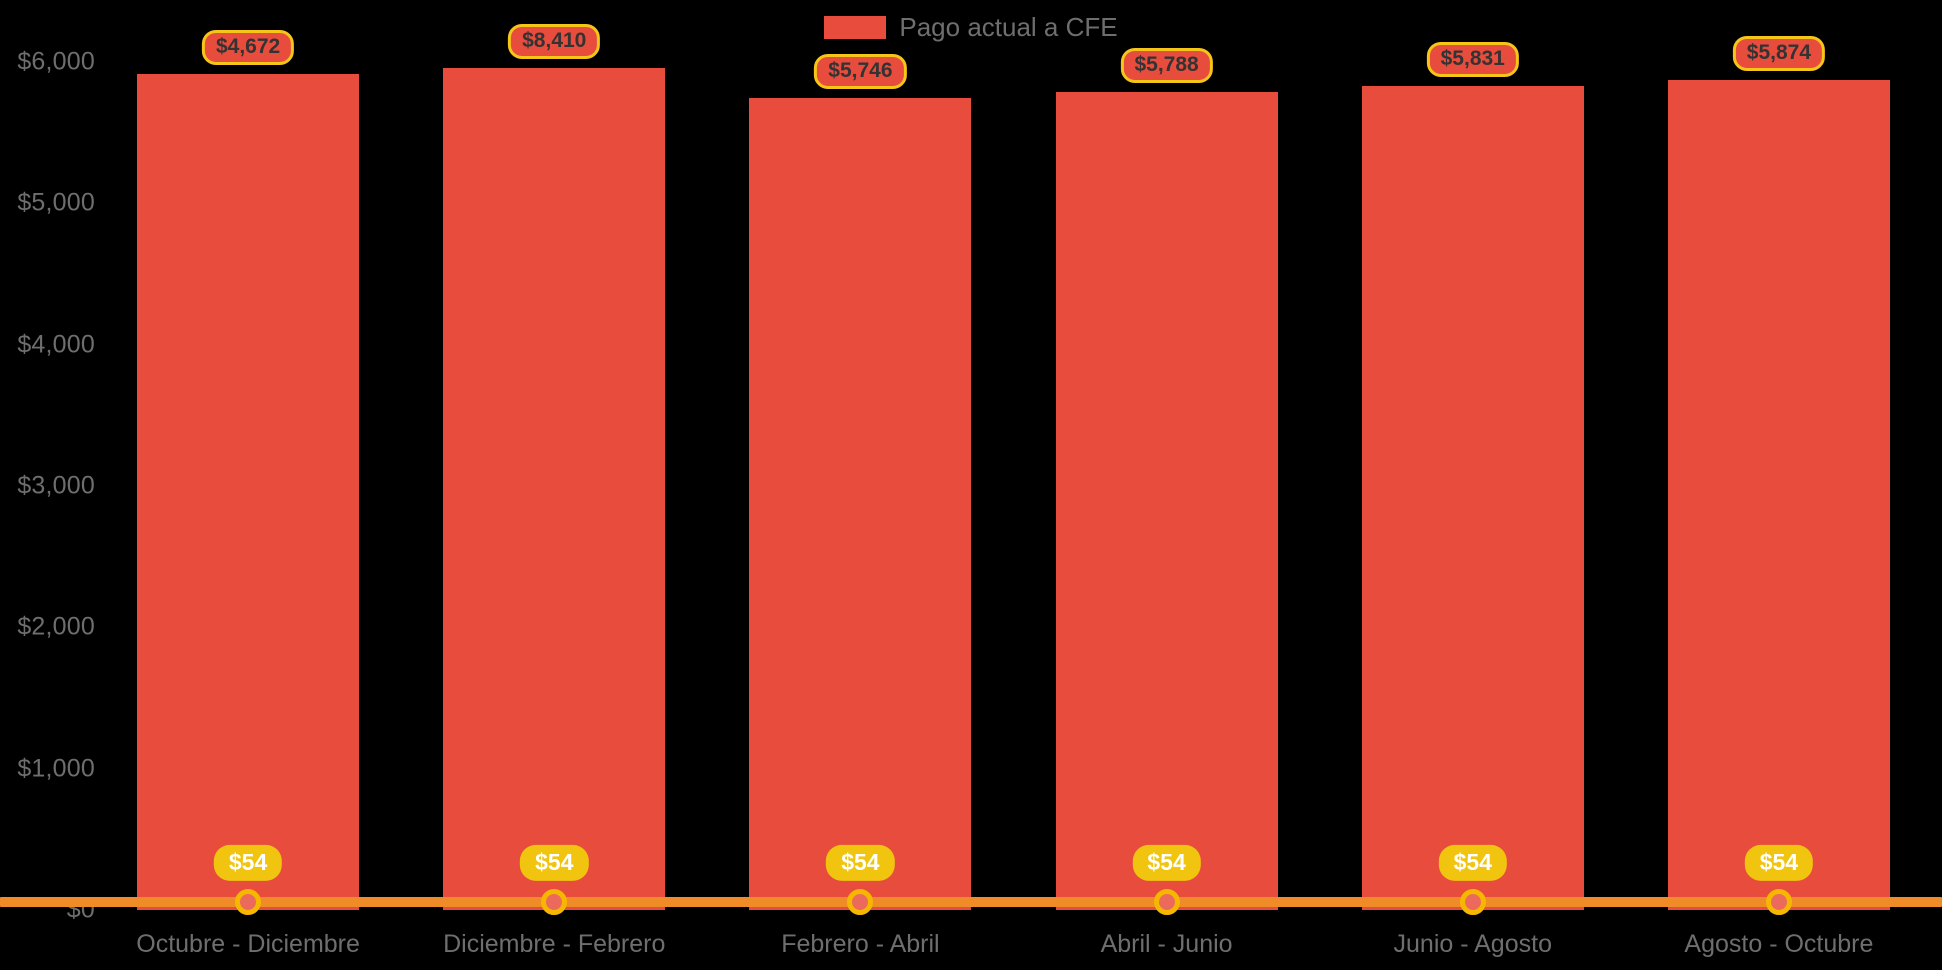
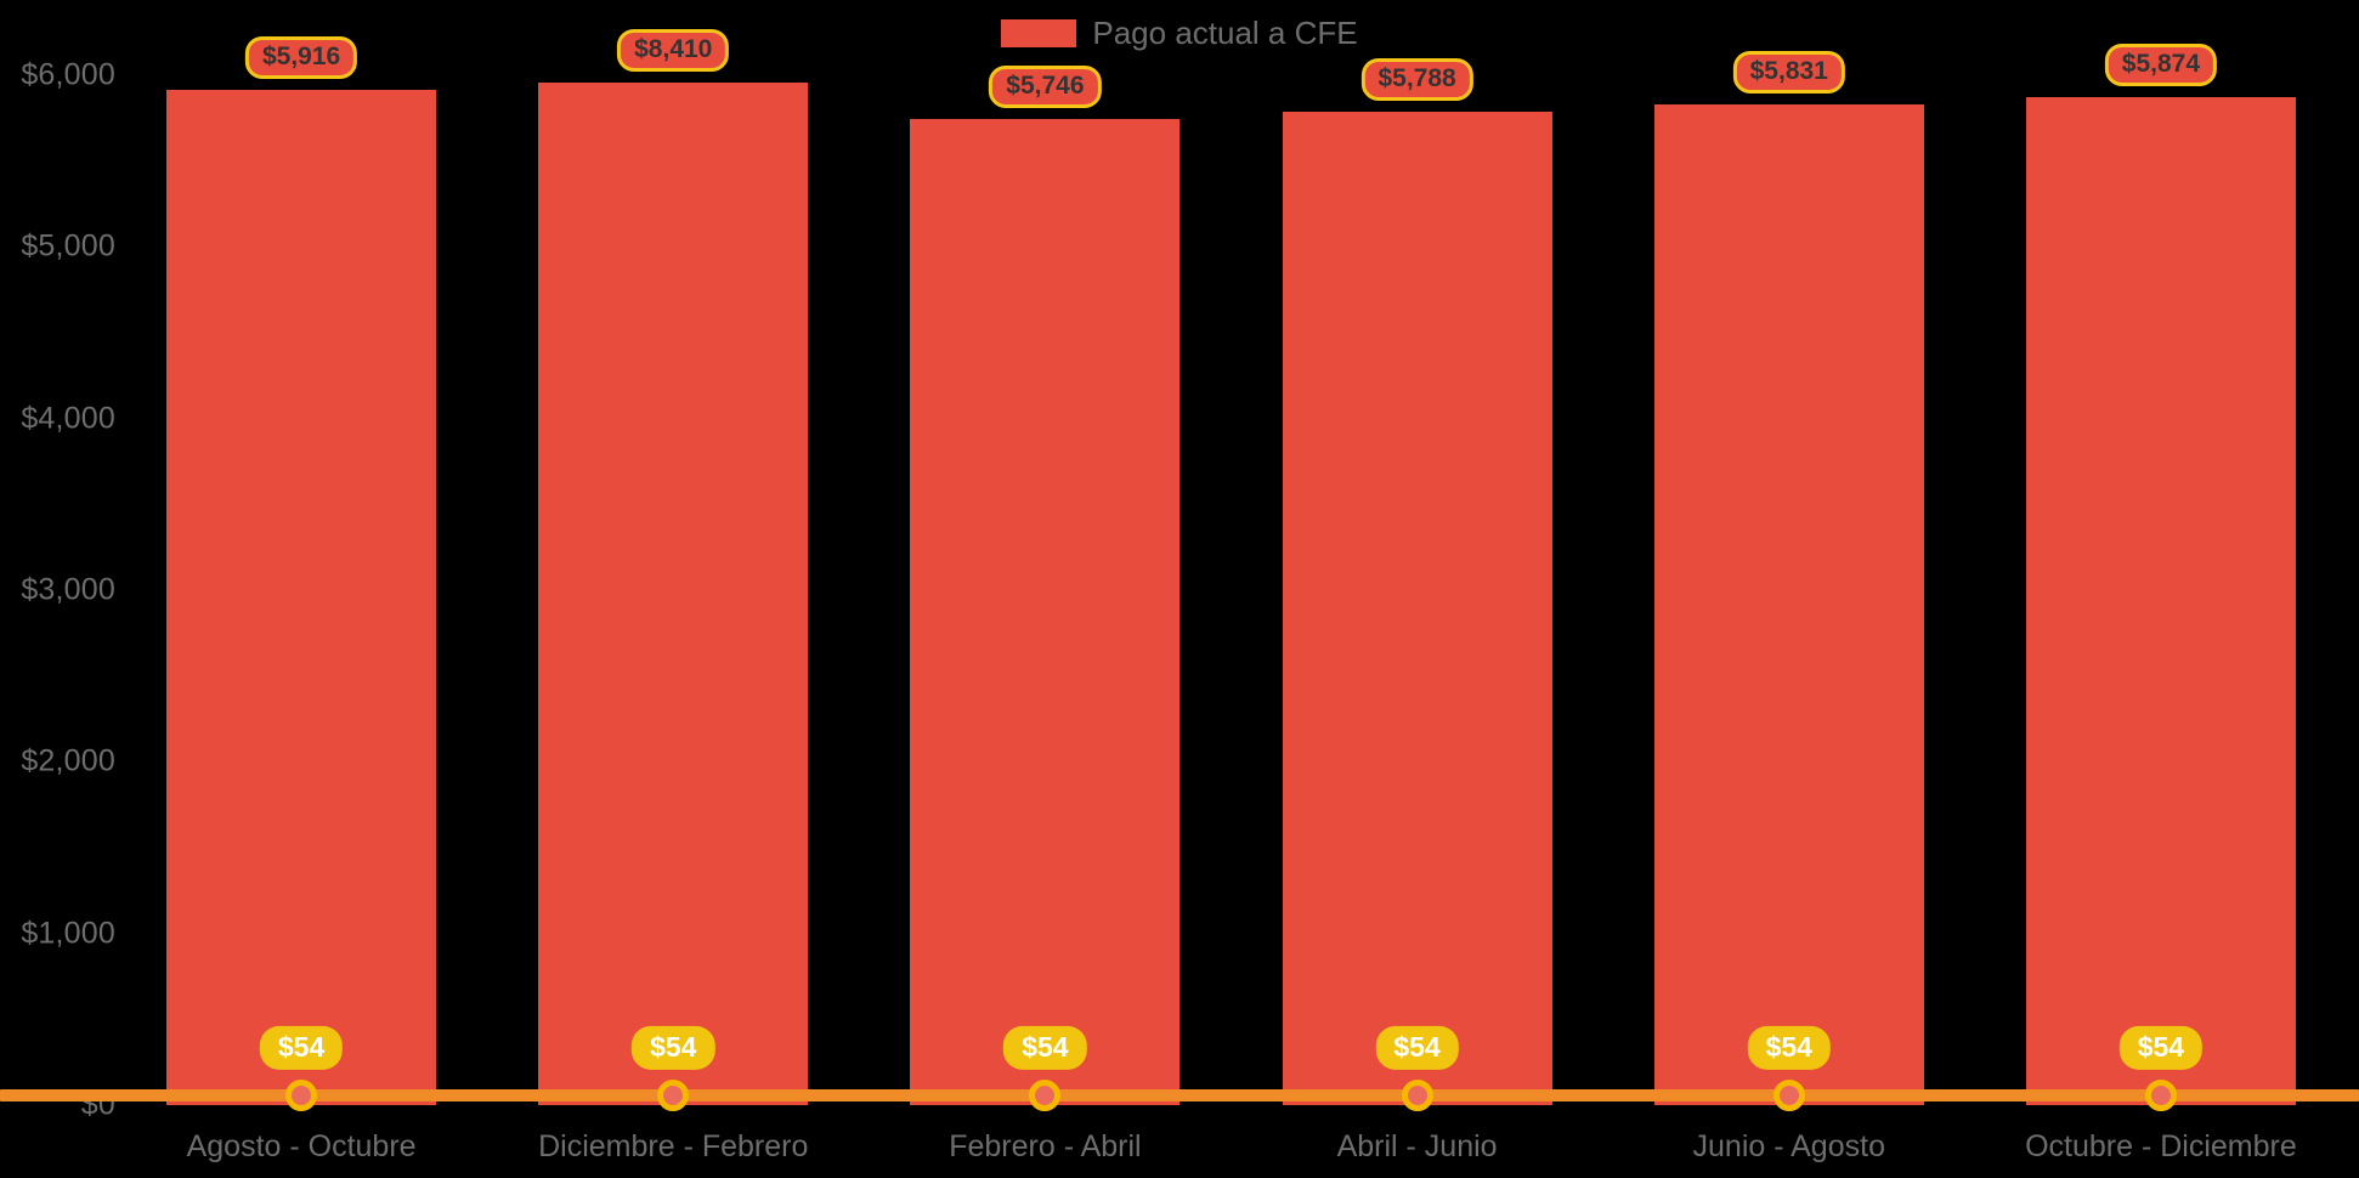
  $0
  $1,000
  $2,000
  $3,000
  $4,000
  $5,000
  $6,000
- $4,672
+ $5,916
  $8,410
  $5,746
  $5,788
  $5,831
  $5,874
  $54
  $54
  $54
  $54
  $54
  $54
- Octubre - Diciembre
+ Agosto - Octubre
  Diciembre - Febrero
  Febrero - Abril
  Abril - Junio
  Junio - Agosto
- Agosto - Octubre
+ Octubre - Diciembre
  Pago actual a CFE
